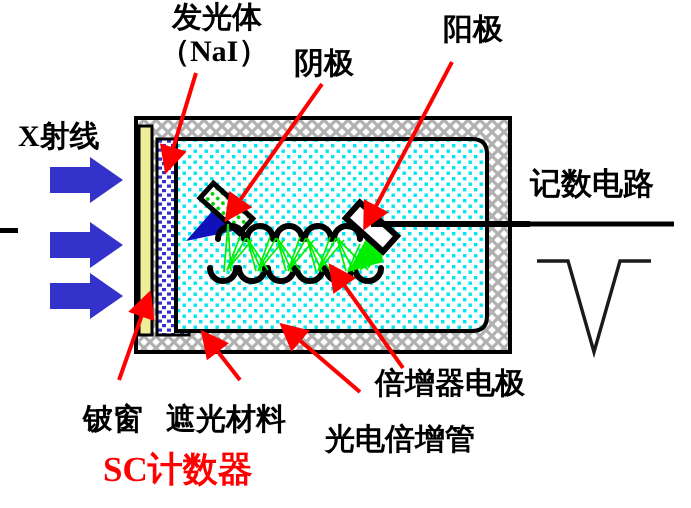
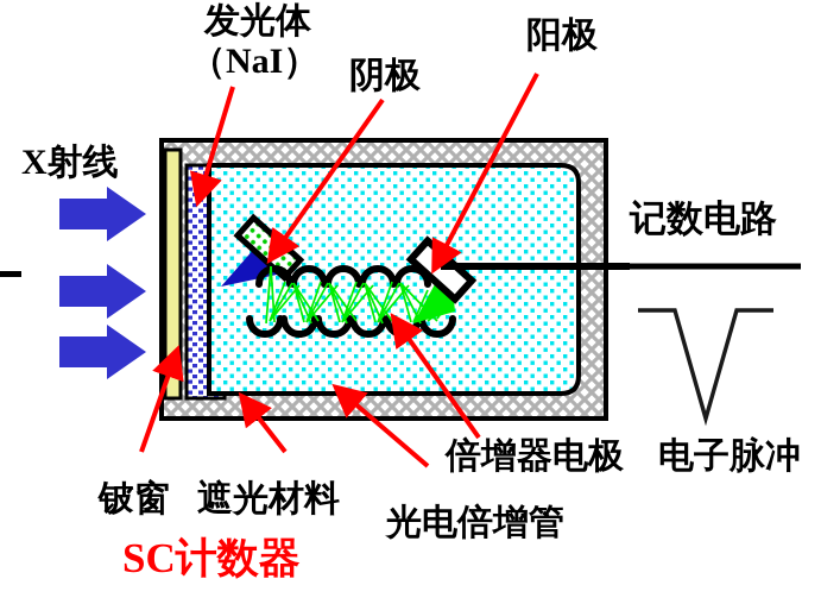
  发光体
  （NaI）
  阴极
  阳极
  X射线
  记数电路
  铍窗
  遮光材料
  光电倍增管
  倍增器电极
+ 电子脉冲
  SC计数器
